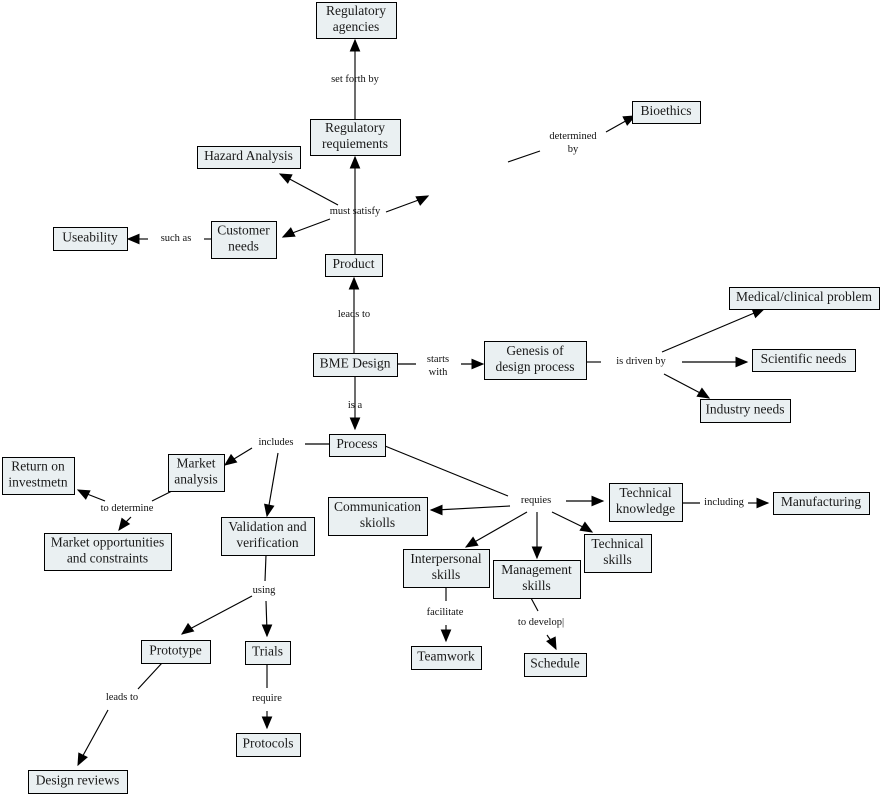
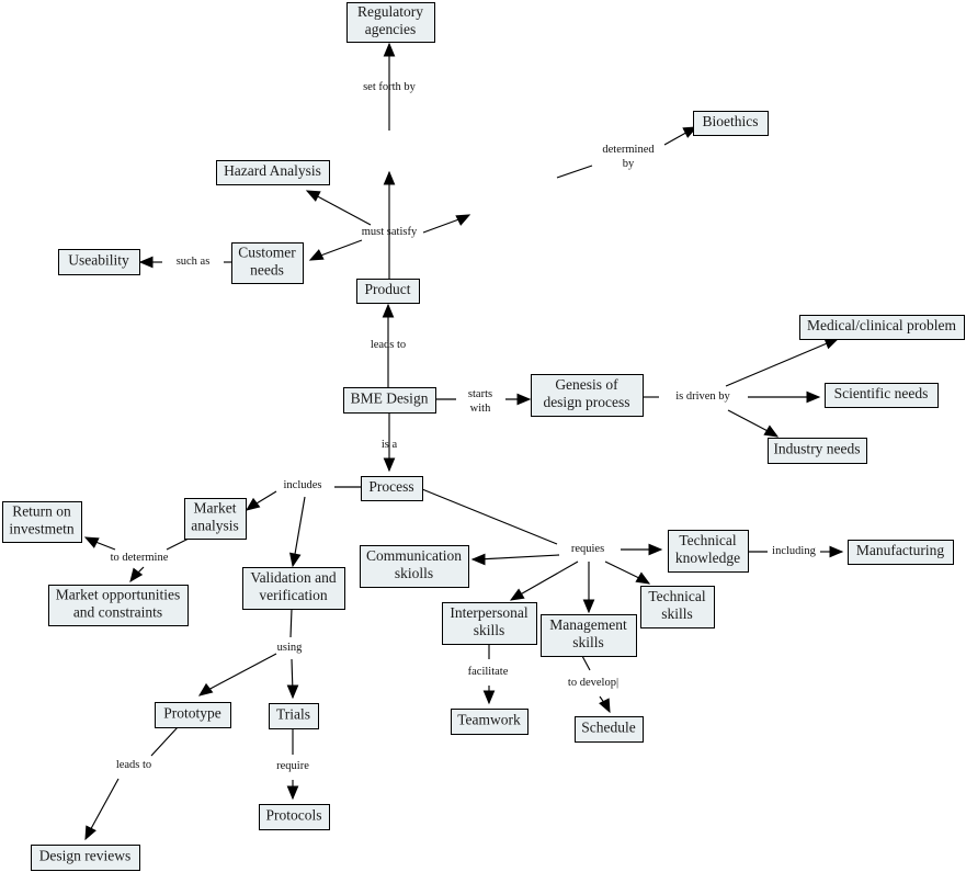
  set forth by
  must satisfy
  determined by
  such as
  leads to
  starts with
  is driven by
  is a
  includes
  to determine
  requies
  including
  facilitate
  to develop|
  using
  require
  leads to
  Regulatory agencies
- Regulatory requiements
  Hazard Analysis
  Bioethics
  Useability
  Customer needs
  Product
  BME Design
  Genesis of design process
  Medical/clinical problem
  Scientific needs
  Industry needs
  Process
  Market analysis
  Return on investmetn
  Market opportunities and constraints
  Validation and verification
  Communication skiolls
  Technical knowledge
  Manufacturing
  Technical skills
  Interpersonal skills
  Management skills
  Teamwork
  Schedule
  Prototype
  Trials
  Protocols
  Design reviews
